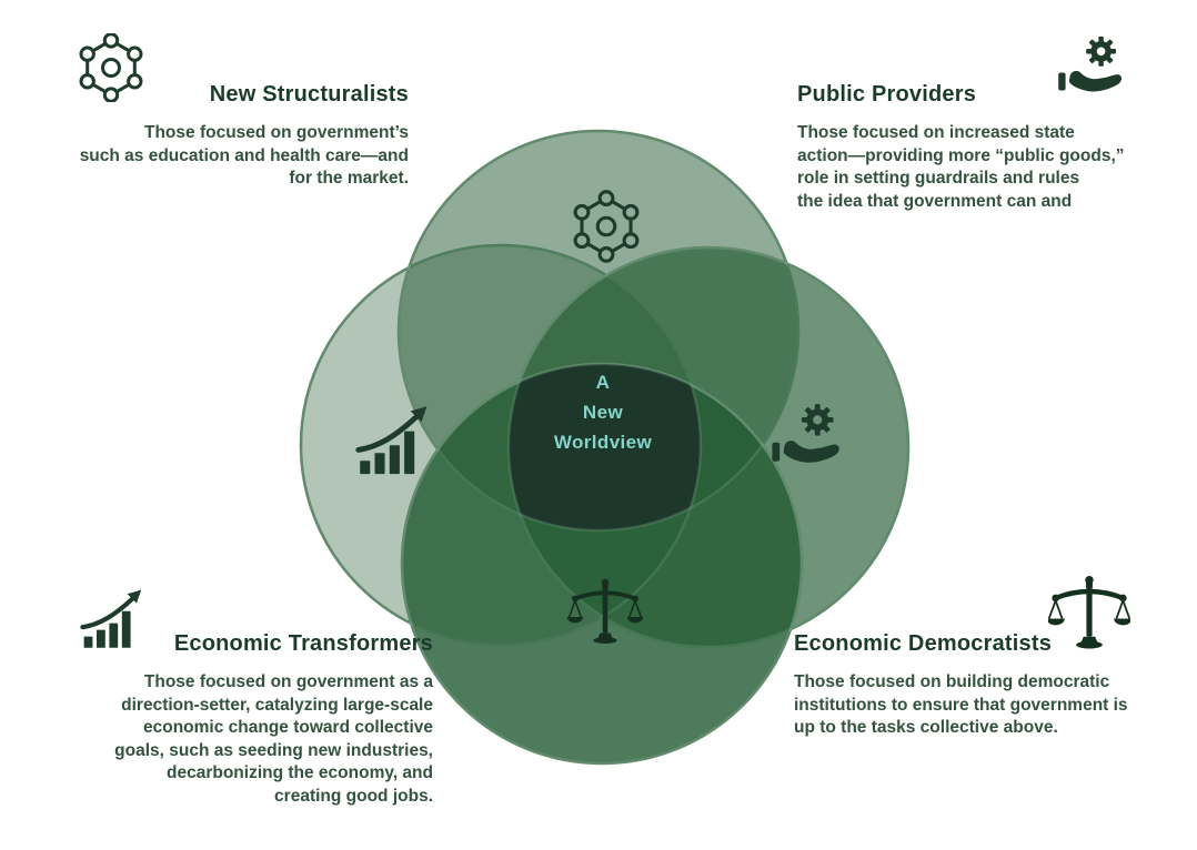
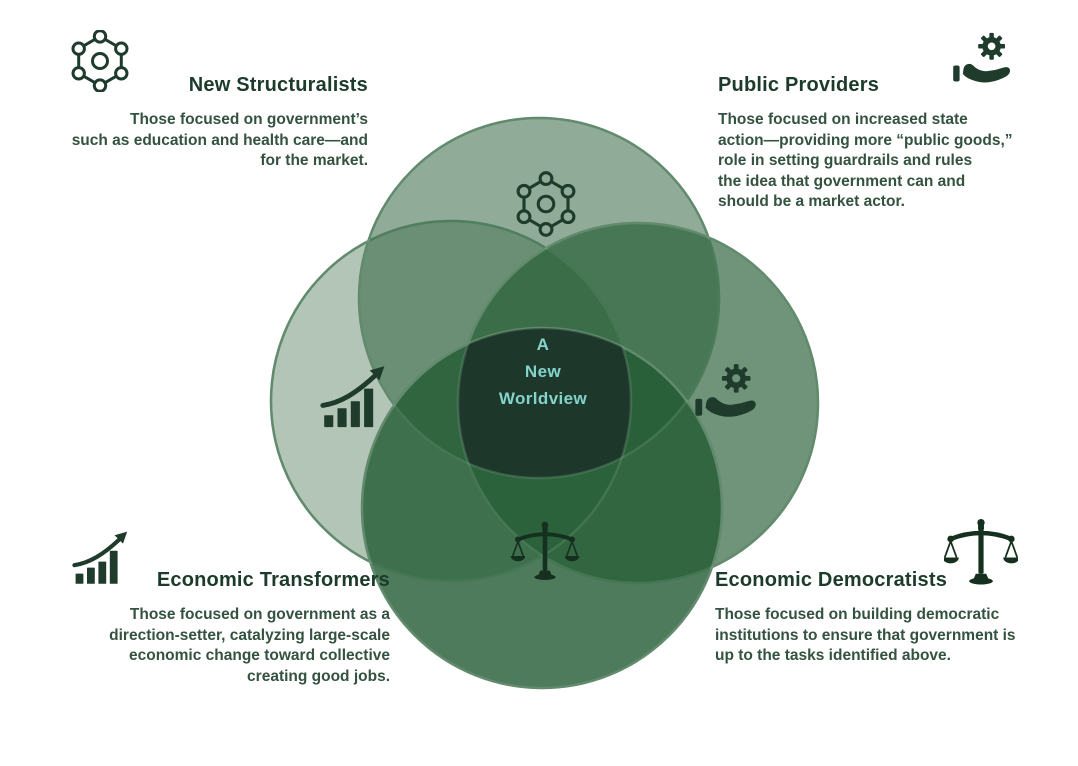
  A
  New
  Worldview
  New Structuralists
  Those focused on government’s
  such as education and health care—and
  for the market.
  Public Providers
  Those focused on increased state
  action—providing more “public goods,”
  role in setting guardrails and rules
  the idea that government can and
+ should be a market actor.
  Economic Transformers
  Those focused on government as a
  direction-setter, catalyzing large-scale
  economic change toward collective
- goals, such as seeding new industries,
- decarbonizing the economy, and
  creating good jobs.
  Economic Democratists
  Those focused on building democratic
  institutions to ensure that government is
- up to the tasks collective above.
+ up to the tasks identified above.
